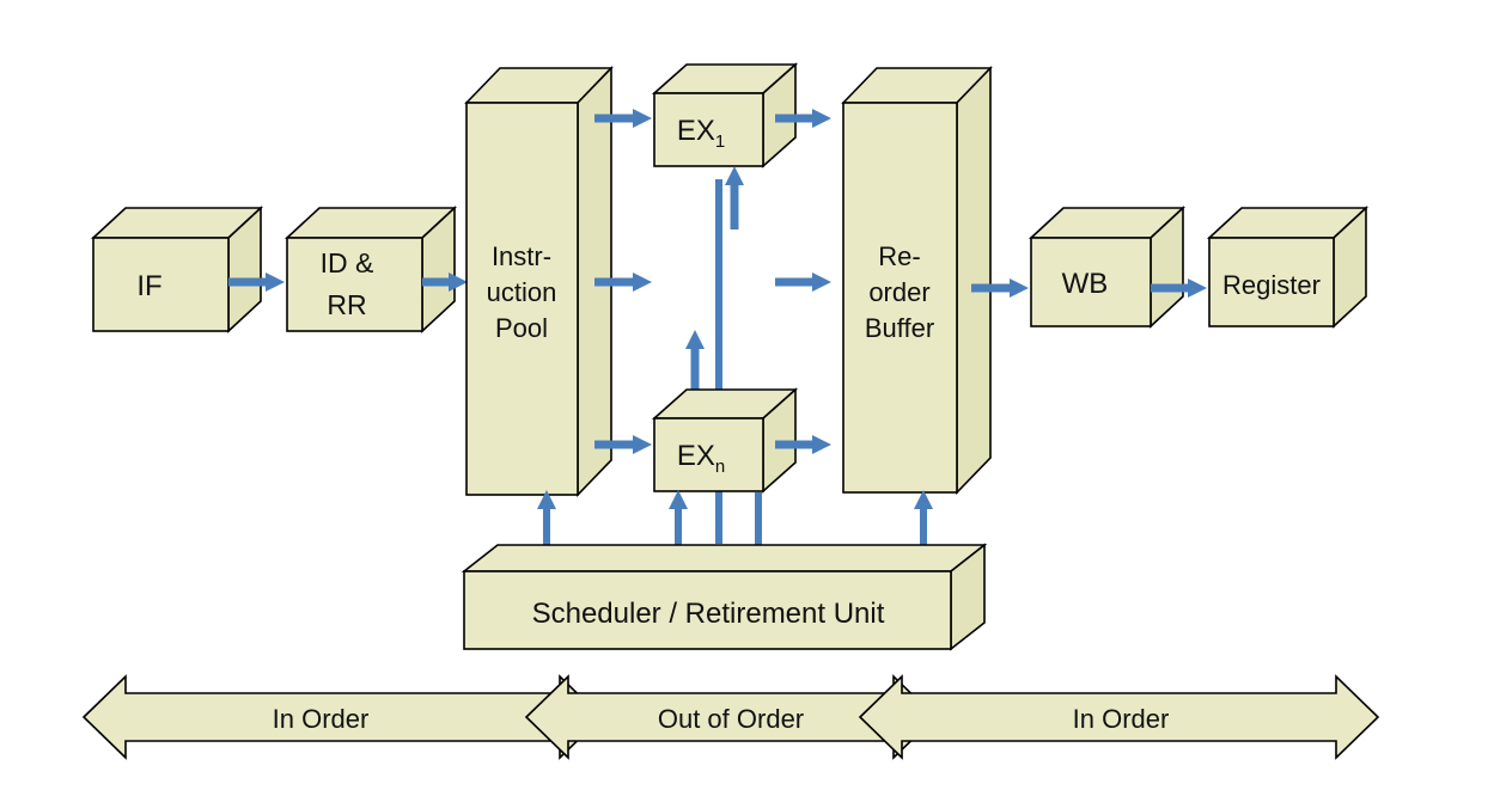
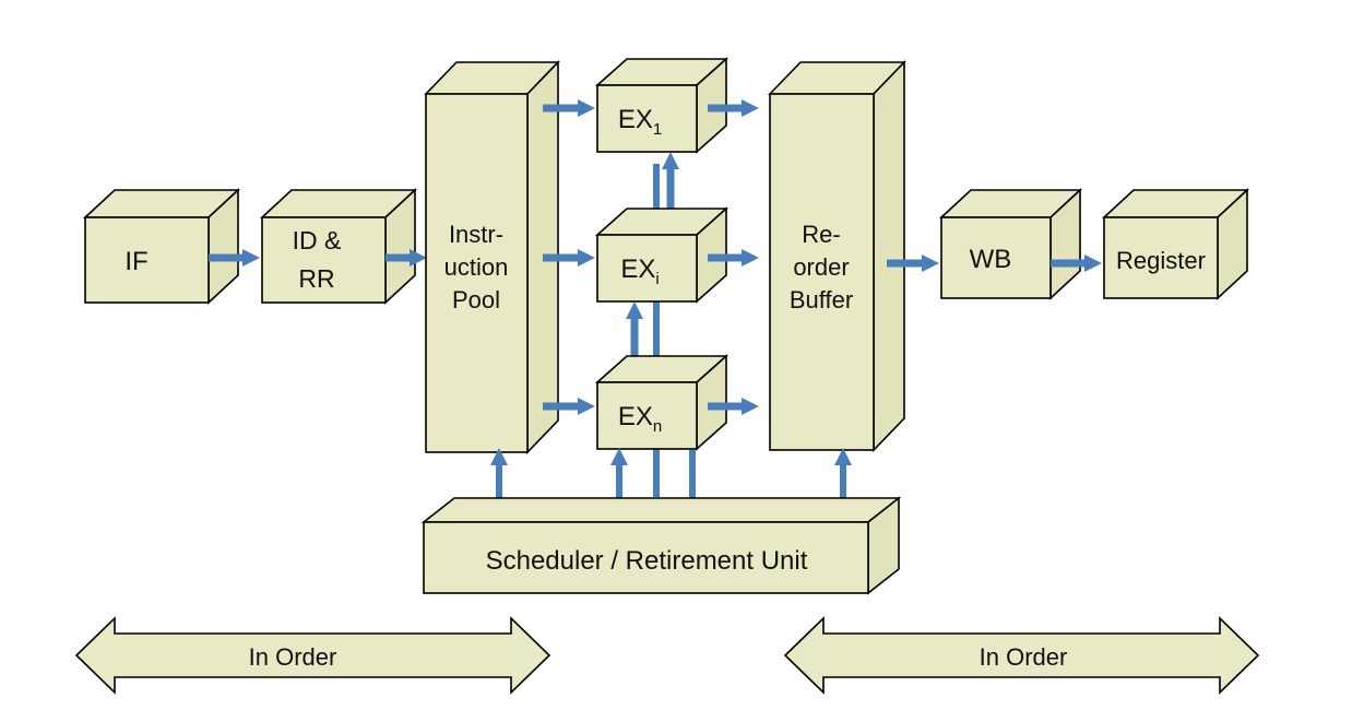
  IF
  ID &
  RR
  Instr-
  uction
  Pool
  EX1
+ EXi
  EXn
  Re-
  order
  Buffer
  WB
  Register
  Scheduler / Retirement Unit
  In Order
- Out of Order
  In Order
